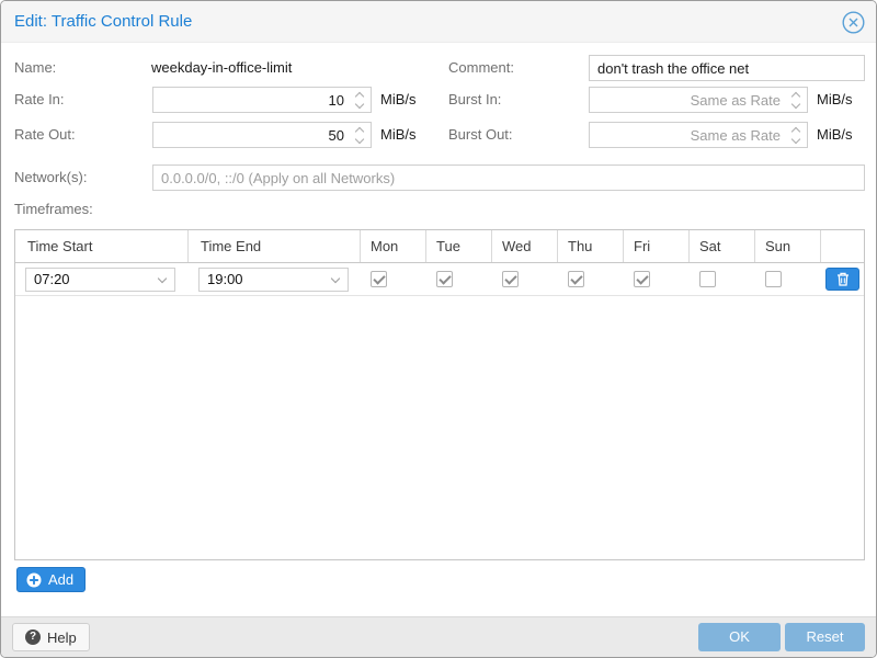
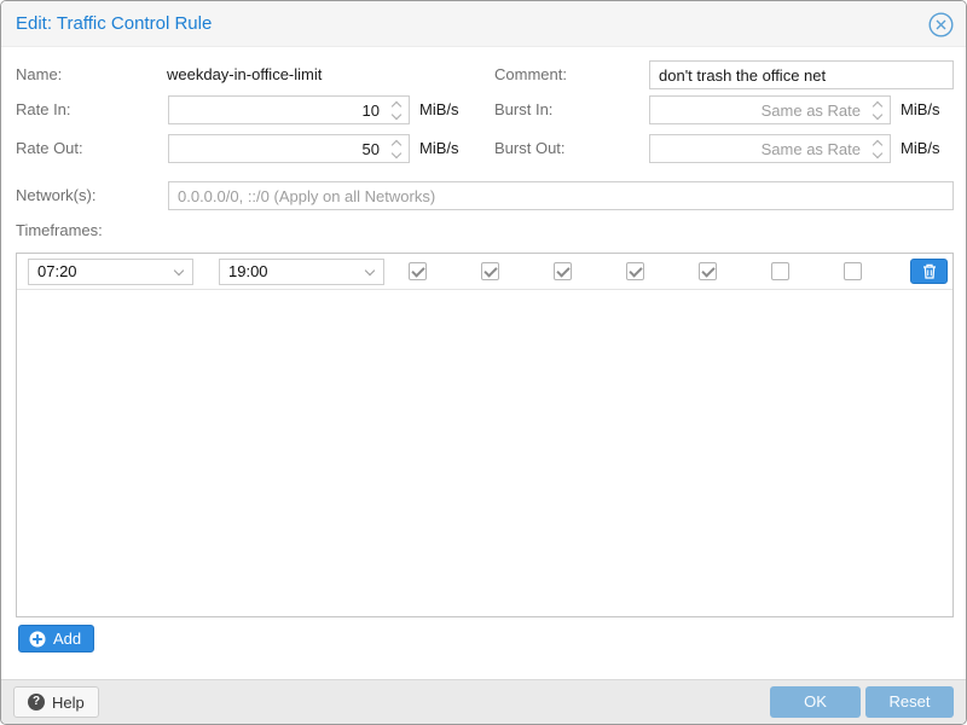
  Edit: Traffic Control Rule
  Name:
  weekday-in-office-limit
  Comment:
  don't trash the office net
  Rate In:
  10
  MiB/s
  Burst In:
  Same as Rate
  MiB/s
  Rate Out:
  50
  MiB/s
  Burst Out:
  Same as Rate
  MiB/s
  Network(s):
  0.0.0.0/0, ::/0 (Apply on all Networks)
  Timeframes:
- Time Start
- Time End
- Mon
- Tue
- Wed
- Thu
- Fri
- Sat
- Sun
  07:20
  19:00
  Add
  ?
  Help
  OK
  Reset
